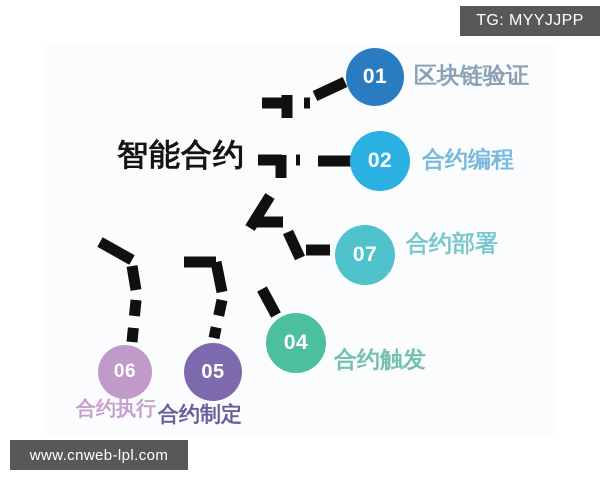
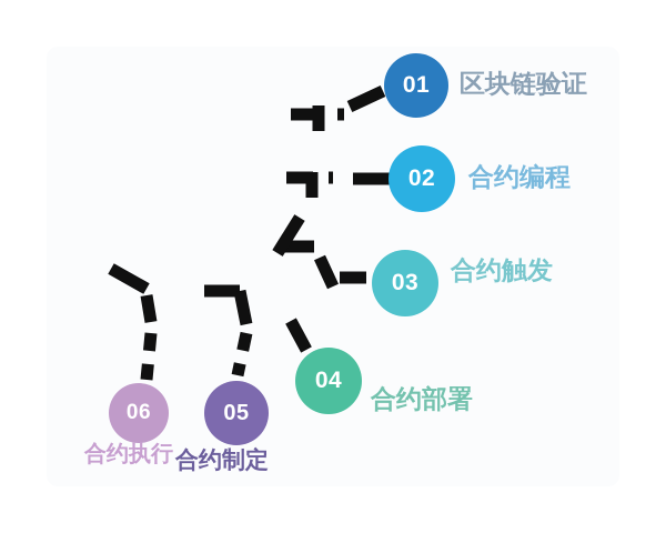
- 智能合约
  01
  区块链验证
  02
  合约编程
- 07
+ 03
- 合约部署
+ 合约触发
  04
- 合约触发
+ 合约部署
  05
  合约制定
  06
  合约执行
- TG: MYYJJPP
- www.cnweb-lpl.com
